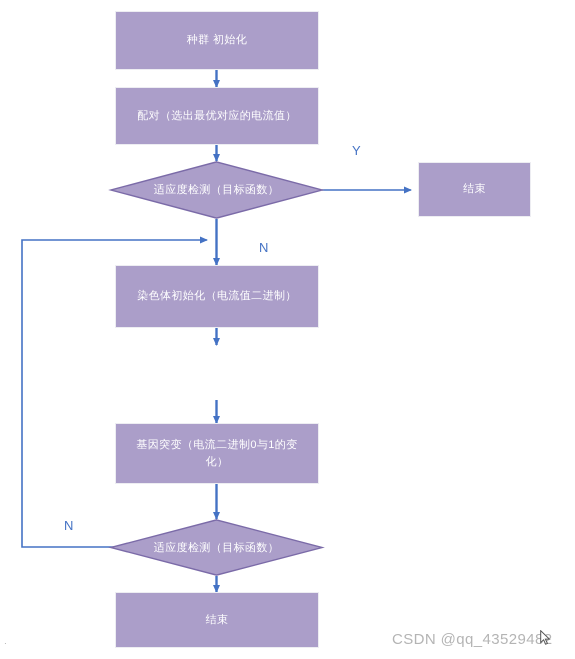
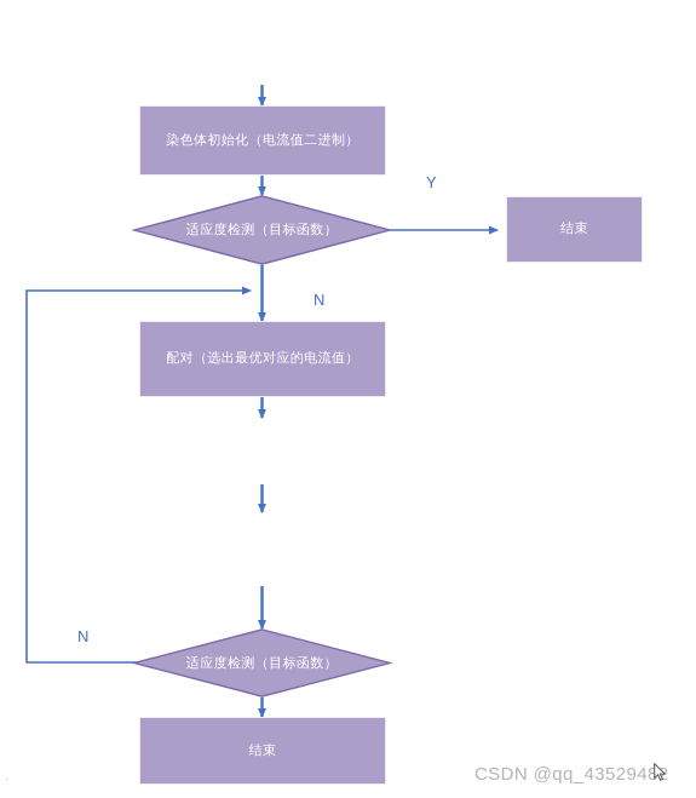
- 种群 初始化
- 配对（选出最优对应的电流值）
+ 染色体初始化（电流值二进制）
  适应度检测（目标函数）
  结束
- 染色体初始化（电流值二进制）
+ 配对（选出最优对应的电流值）
- 基因突变（电流二进制0与1的变化）
  适应度检测（目标函数）
  结束
  Y
  N
  N
  CSDN @qq_4352948
  ·
